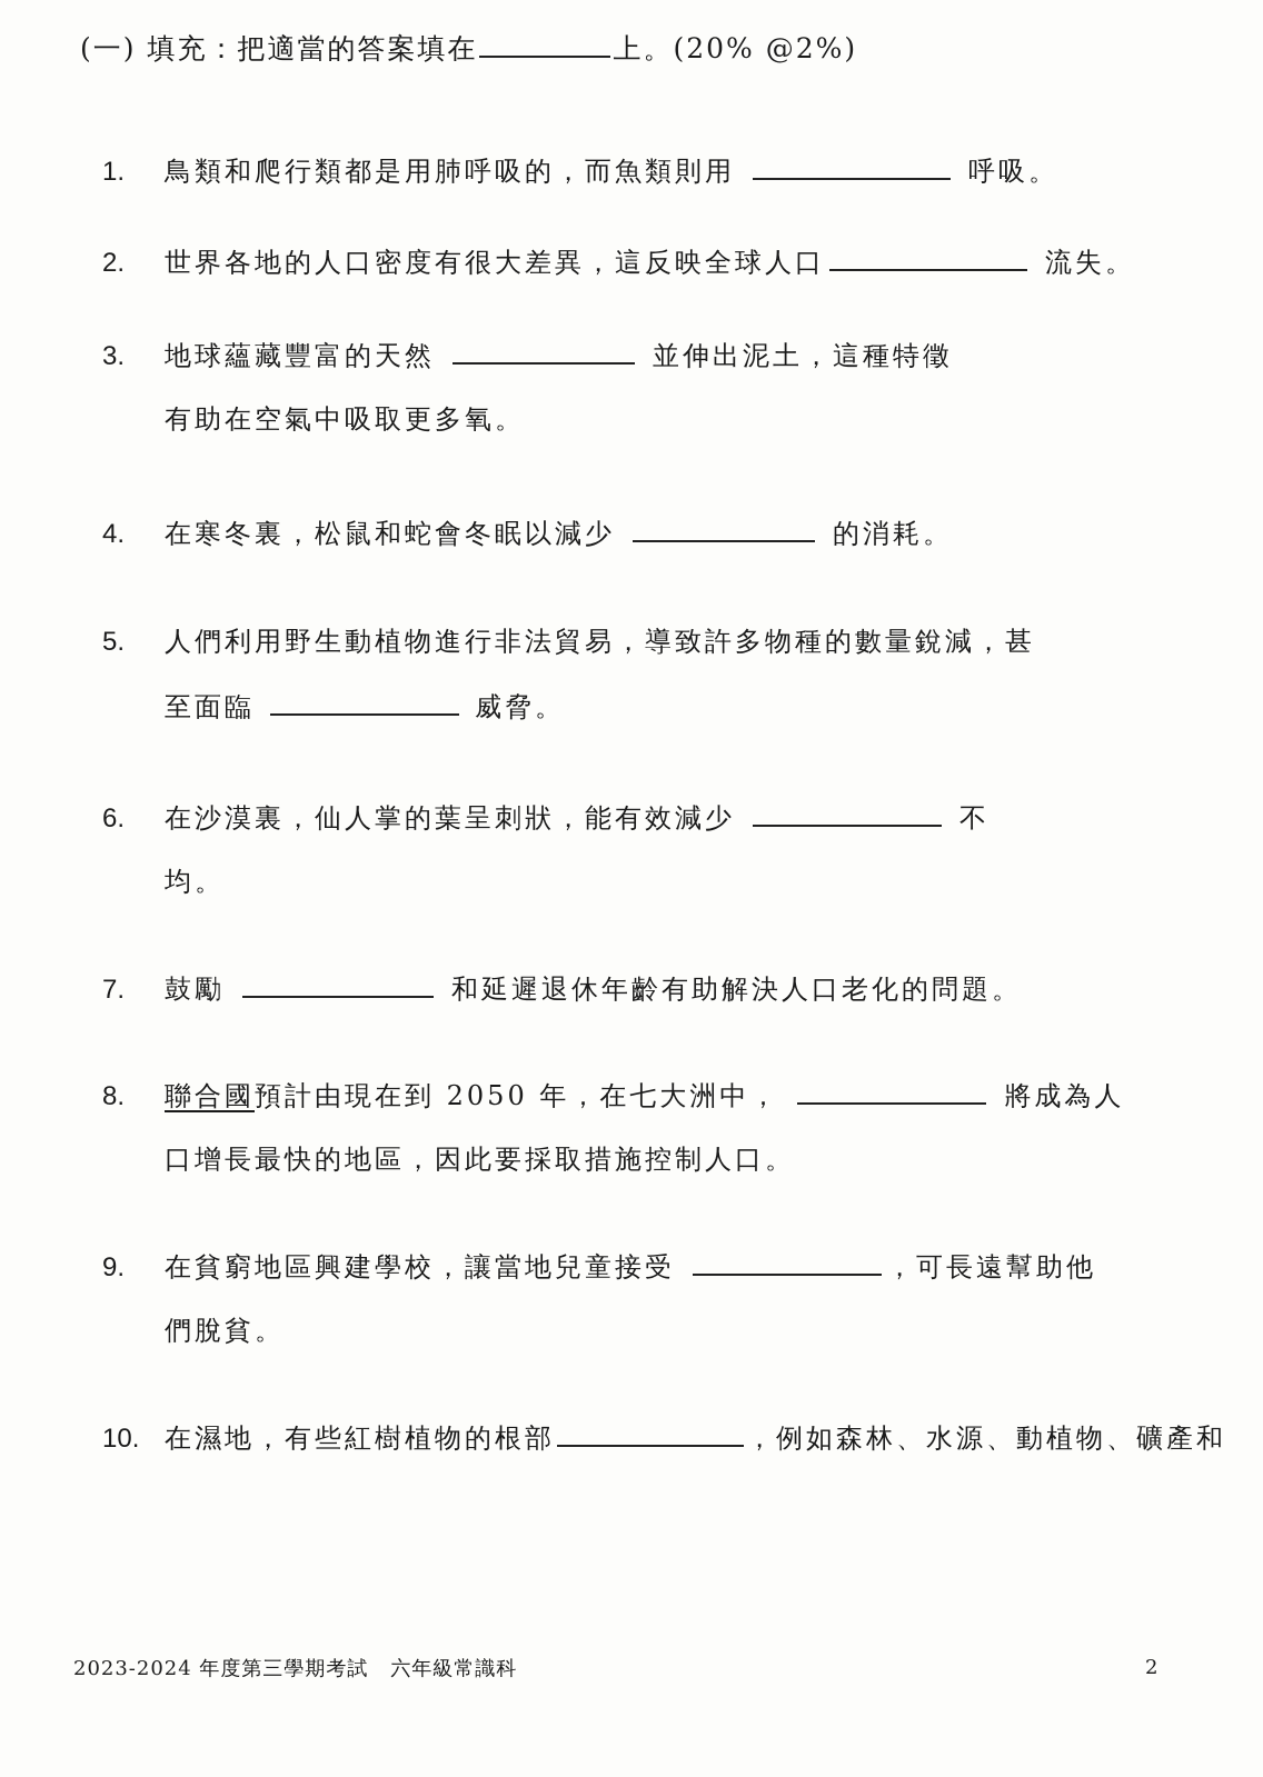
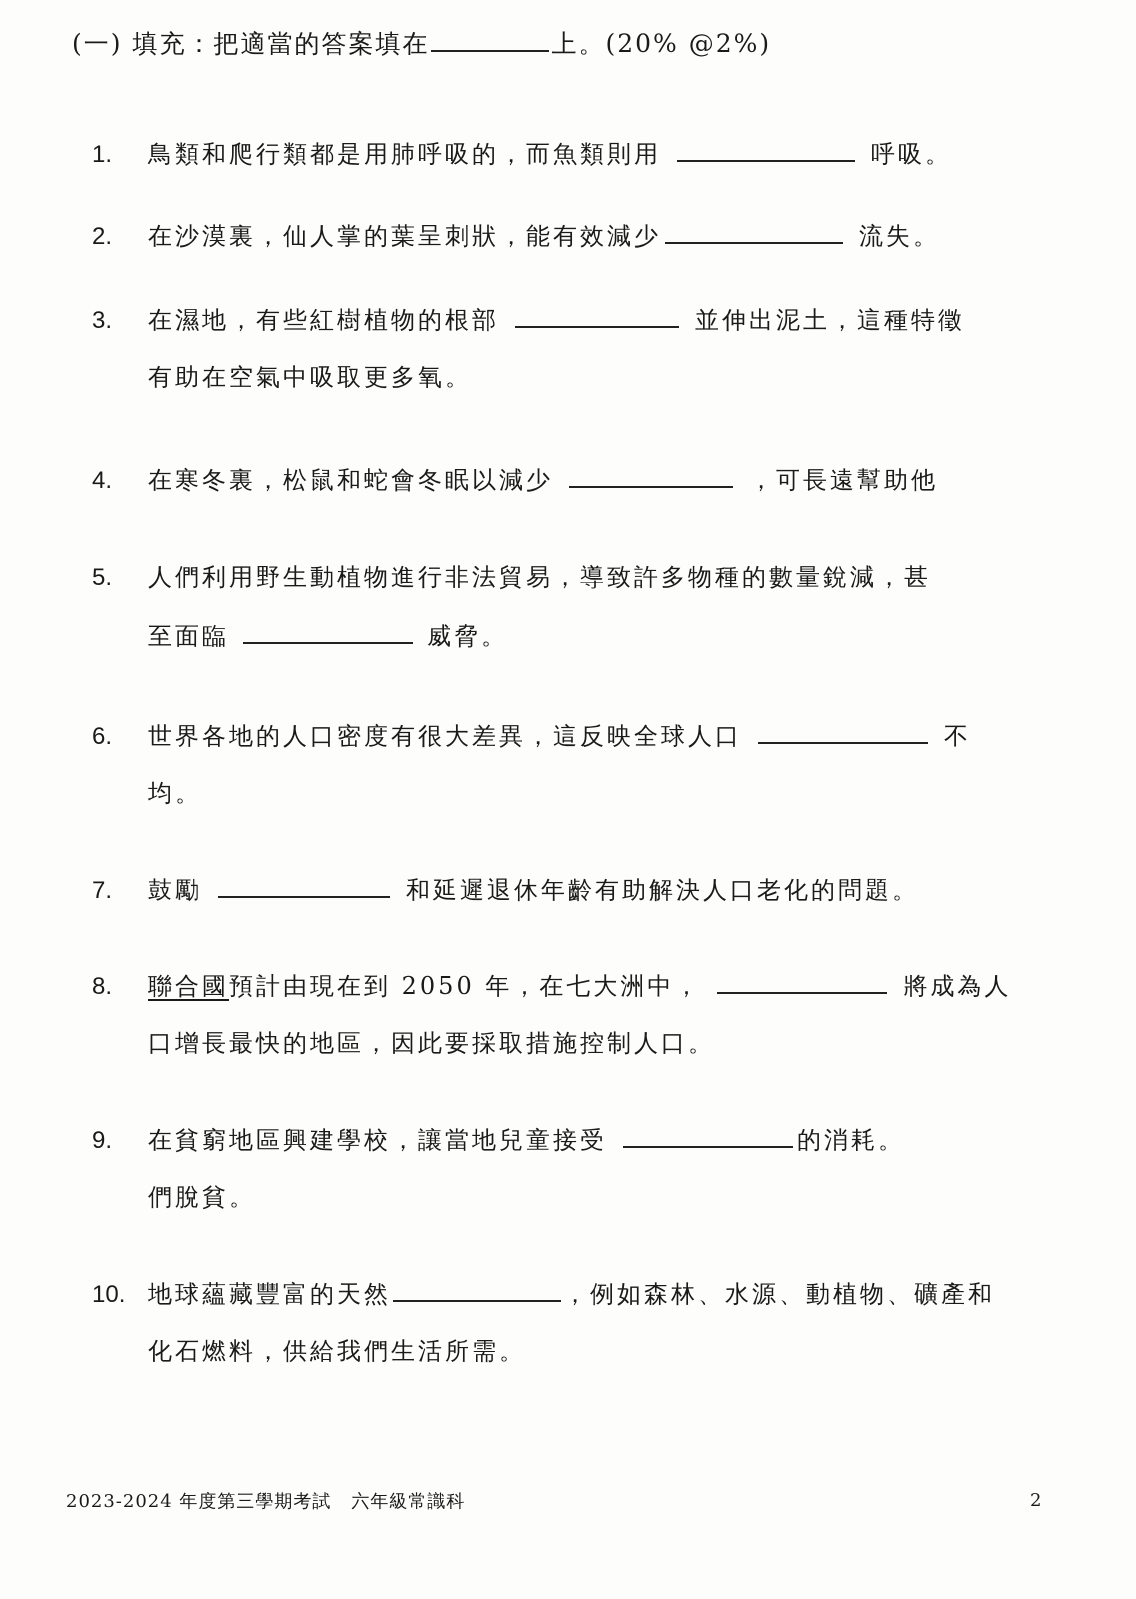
  (一) 填充：把適當的答案填在 上。(20% @2%)
  1. 鳥類和爬行類都是用肺呼吸的，而魚類則用 呼吸。
- 2. 世界各地的人口密度有很大差異，這反映全球人口 流失。
+ 2. 在沙漠裏，仙人掌的葉呈刺狀，能有效減少 流失。
- 3. 地球蘊藏豐富的天然 並伸出泥土，這種特徵
+ 3. 在濕地，有些紅樹植物的根部 並伸出泥土，這種特徵
  有助在空氣中吸取更多氧。
- 4. 在寒冬裏，松鼠和蛇會冬眠以減少 的消耗。
+ 4. 在寒冬裏，松鼠和蛇會冬眠以減少 ，可長遠幫助他
  5. 人們利用野生動植物進行非法貿易，導致許多物種的數量銳減，甚
  至面臨 威脅。
- 6. 在沙漠裏，仙人掌的葉呈刺狀，能有效減少 不
+ 6. 世界各地的人口密度有很大差異，這反映全球人口 不
  均。
  7. 鼓勵 和延遲退休年齡有助解決人口老化的問題。
  8. 聯合國預計由現在到 2050 年，在七大洲中， 將成為人
  口增長最快的地區，因此要採取措施控制人口。
- 9. 在貧窮地區興建學校，讓當地兒童接受 ，可長遠幫助他
+ 9. 在貧窮地區興建學校，讓當地兒童接受 的消耗。
  們脫貧。
- 10. 在濕地，有些紅樹植物的根部 ，例如森林、水源、動植物、礦產和
+ 10. 地球蘊藏豐富的天然 ，例如森林、水源、動植物、礦產和
+ 化石燃料，供給我們生活所需。
  2023-2024 年度第三學期考試 六年級常識科
  2
